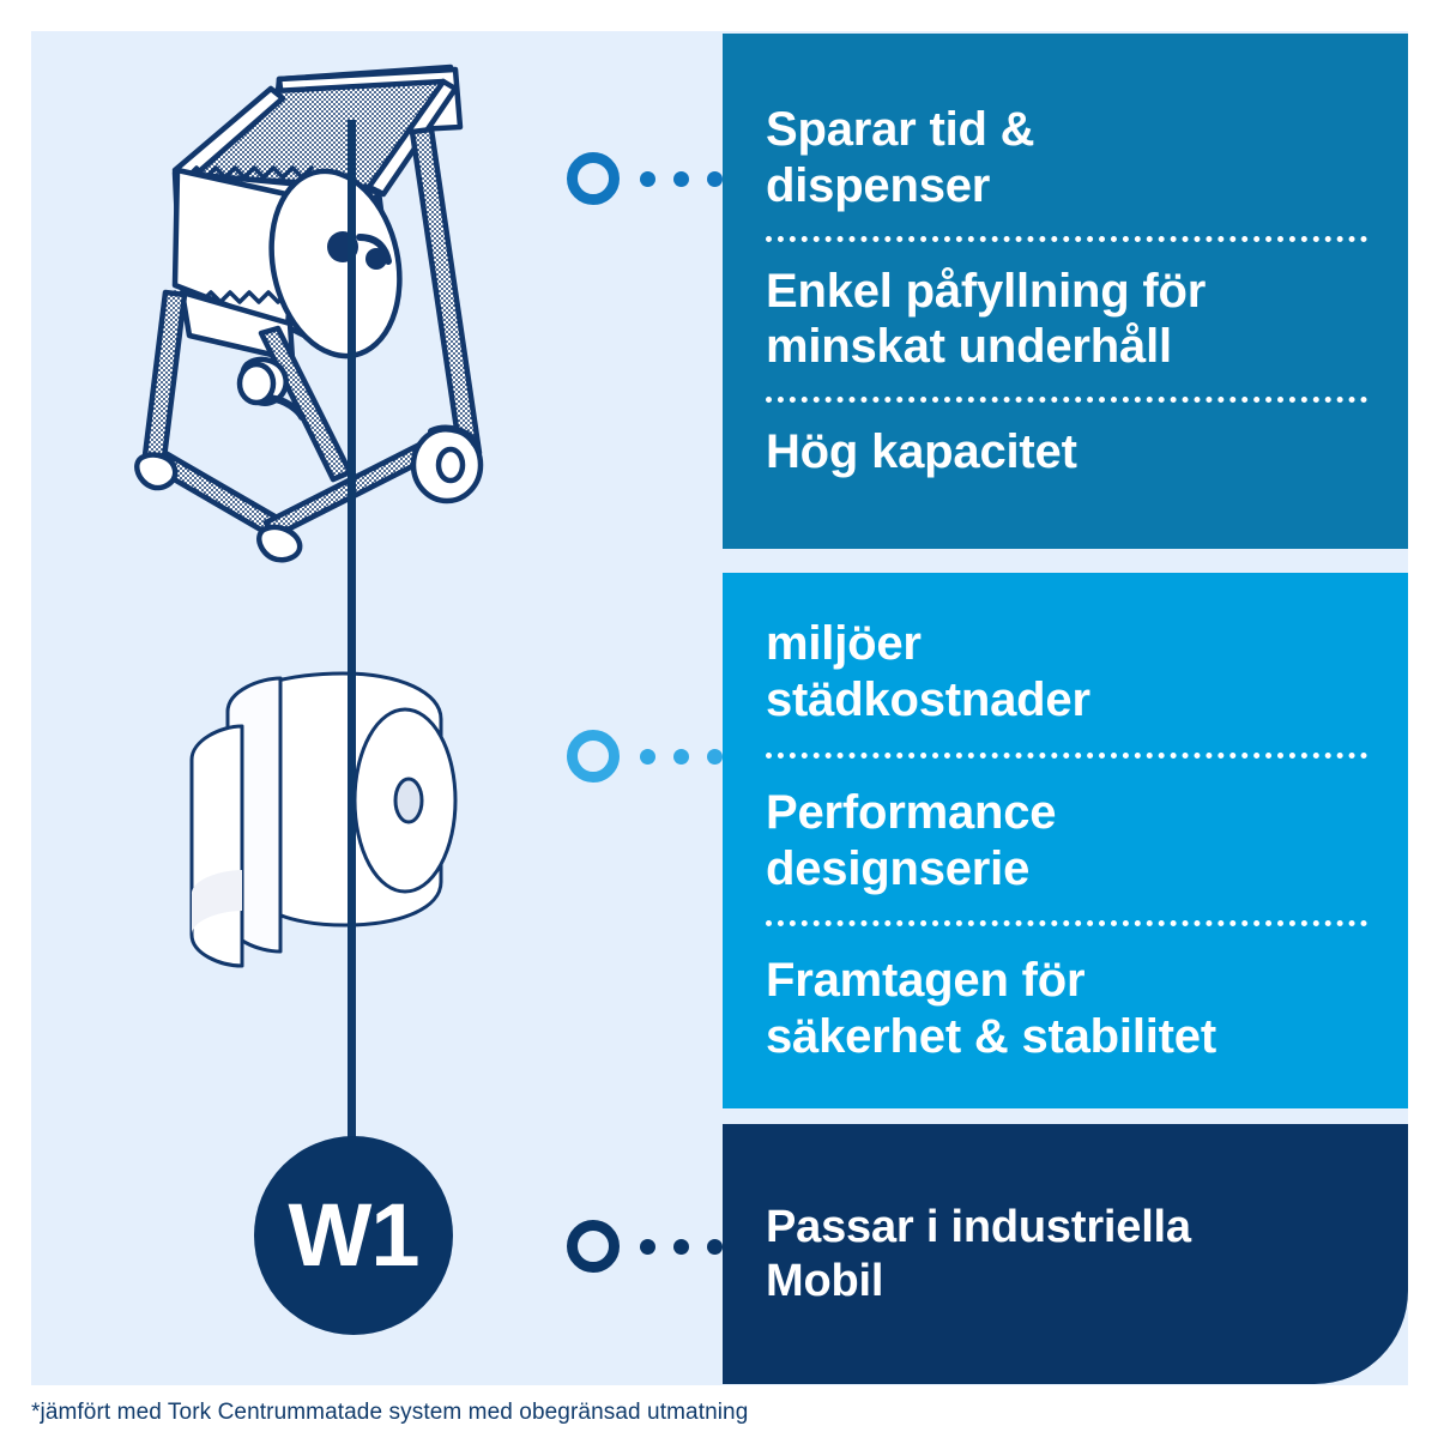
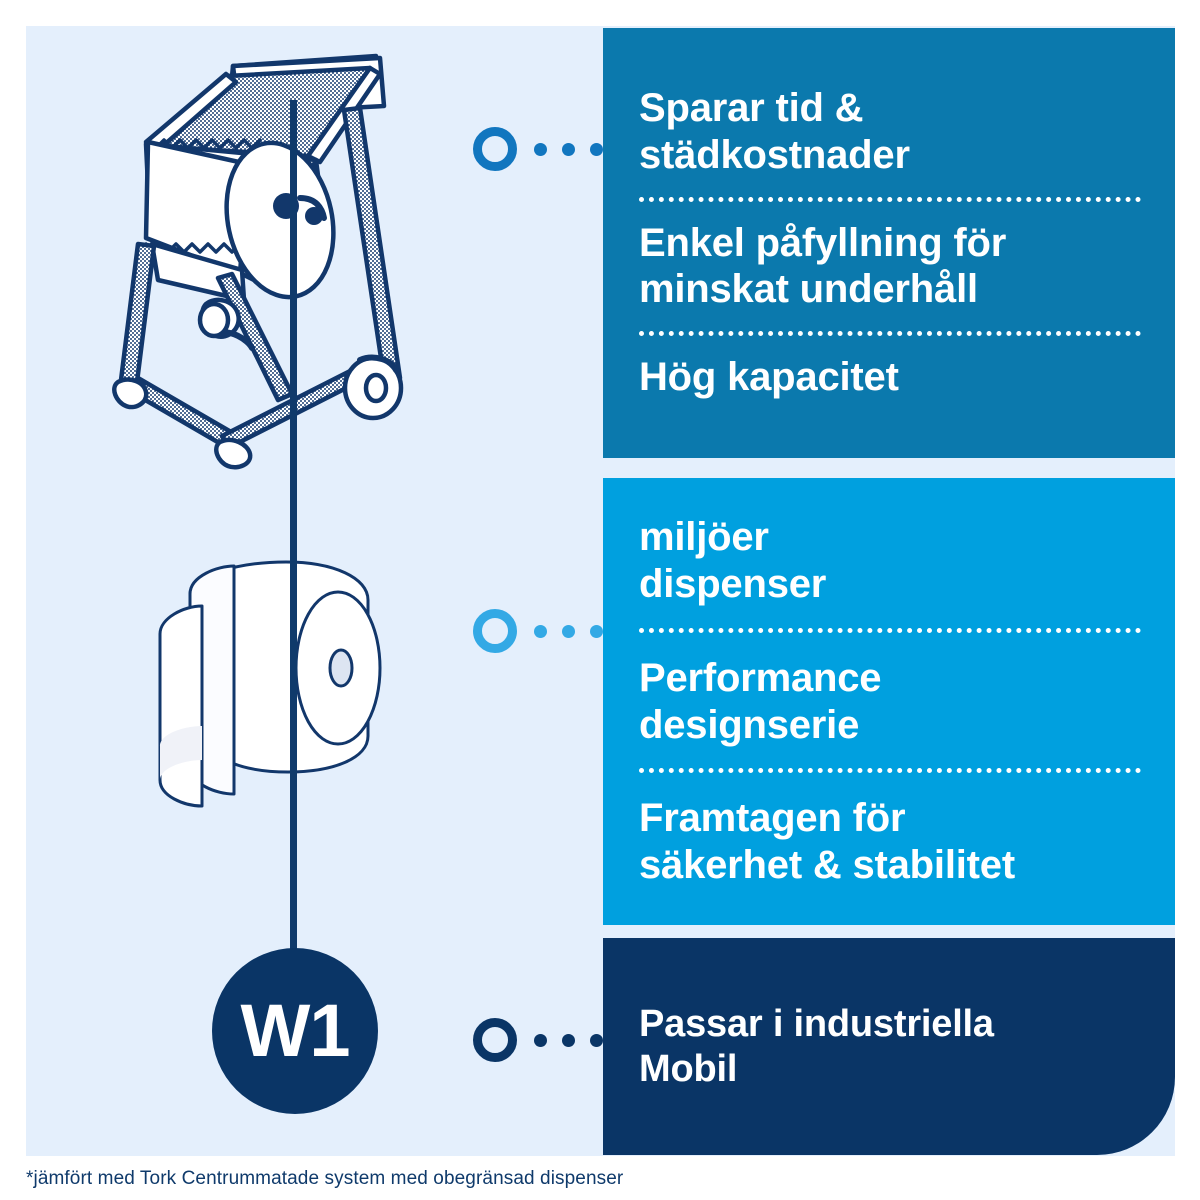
  W1
  Sparar tid &
- dispenser
+ städkostnader
  Enkel påfyllning för
  minskat underhåll
  Hög kapacitet
  miljöer
- städkostnader
+ dispenser
  Performance
  designserie
  Framtagen för
  säkerhet & stabilitet
  Passar i industriella
  Mobil
- *jämfört med Tork Centrummatade system med obegränsad utmatning
+ *jämfört med Tork Centrummatade system med obegränsad dispenser
